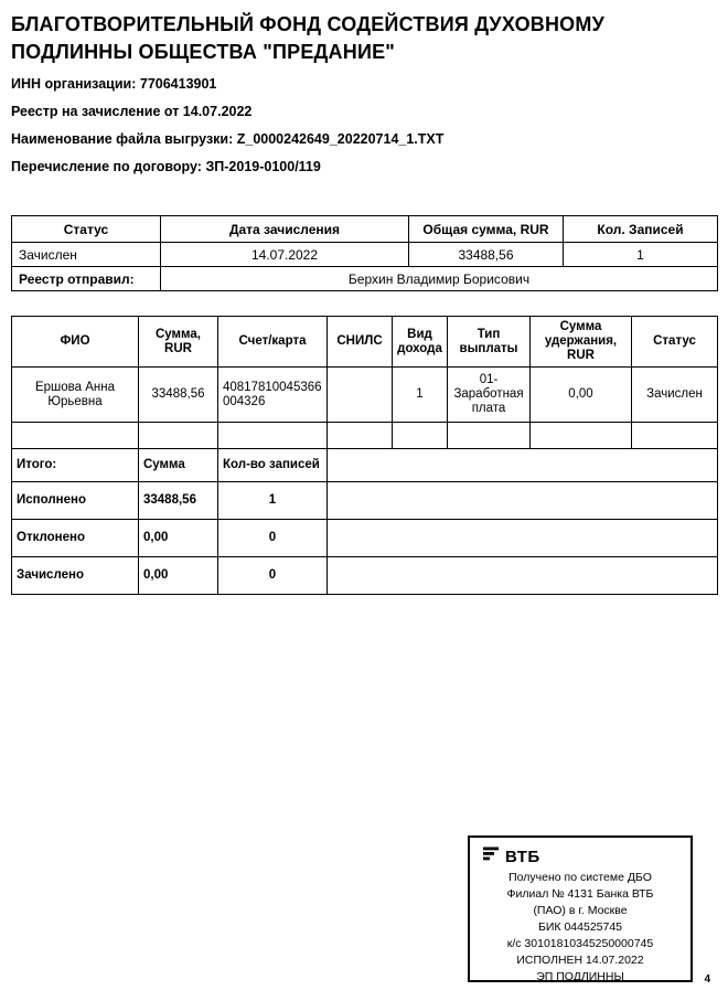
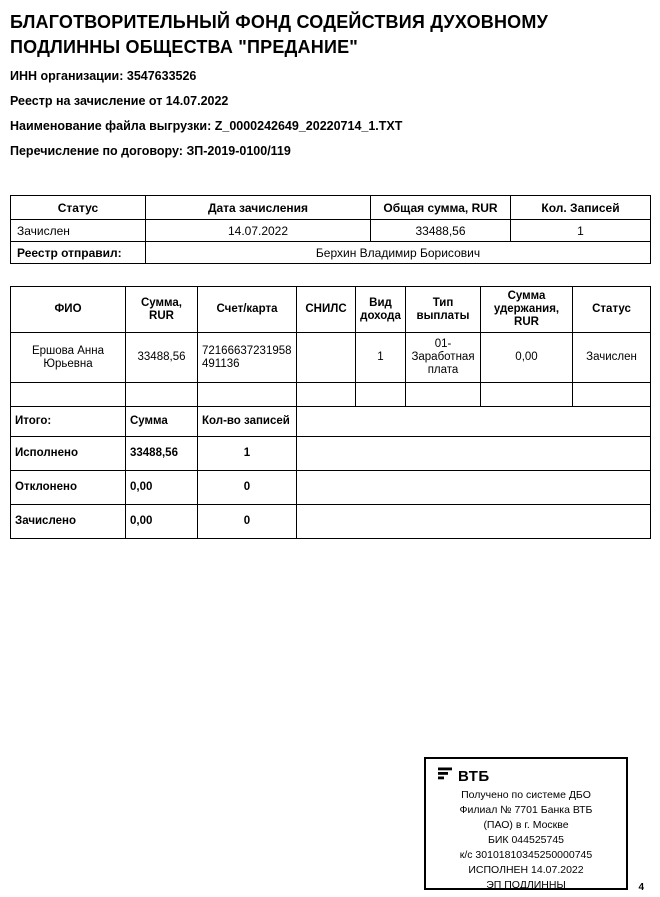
  БЛАГОТВОРИТЕЛЬНЫЙ ФОНД СОДЕЙСТВИЯ ДУХОВНОМУ ПОДЛИННЫ ОБЩЕСТВА "ПРЕДАНИЕ"
- ИНН организации: 7706413901
+ ИНН организации: 3547633526
  Реестр на зачисление от 14.07.2022
  Наименование файла выгрузки: Z_0000242649_20220714_1.TXT
  Перечисление по договору: ЗП-2019-0100/119
  Статус	Дата зачисления	Общая сумма, RUR	Кол. Записей
  Зачислен	14.07.2022	33488,56	1
  Реестр отправил:	Берхин Владимир Борисович
  ФИО	Сумма, RUR	Счет/карта	СНИЛС	Вид дохода	Тип выплаты	Сумма удержания, RUR	Статус
- Ершова Анна Юрьевна	33488,56	40817810045366004326		1	01-Заработная плата	0,00	Зачислен
+ Ершова Анна Юрьевна	33488,56	72166637231958491136		1	01-Заработная плата	0,00	Зачислен
  Итого:	Сумма	Кол-во записей
  Исполнено	33488,56	1
  Отклонено	0,00	0
  Зачислено	0,00	0
  ВТБ
  Получено по системе ДБО
- Филиал № 4131 Банка ВТБ
+ Филиал № 7701 Банка ВТБ
  (ПАО) в г. Москве
  БИК 044525745
  к/с 30101810345250000745
  ИСПОЛНЕН 14.07.2022
  ЭП ПОДЛИННЫ
  4
